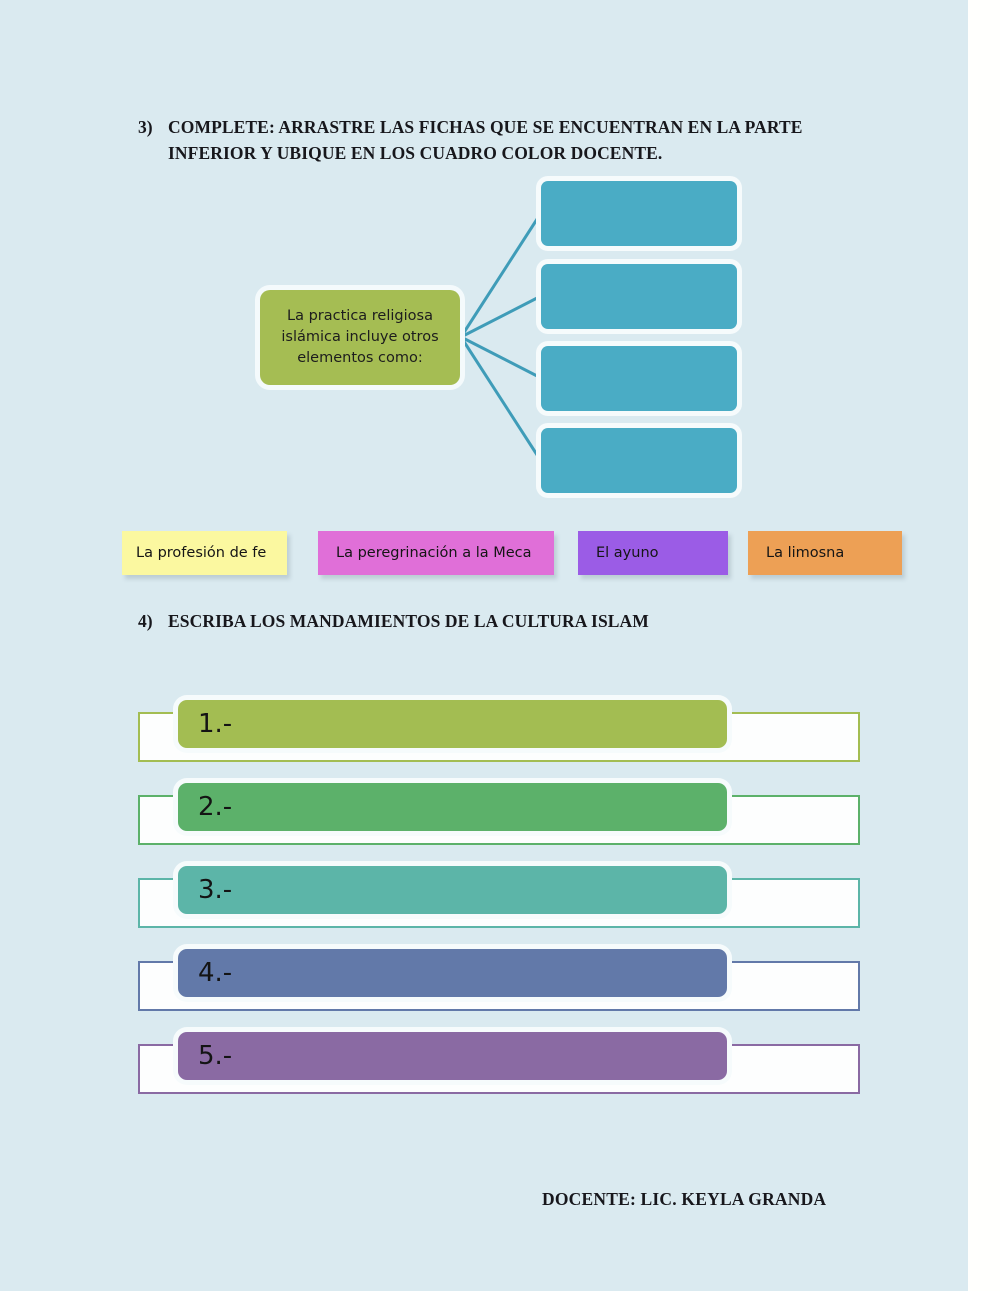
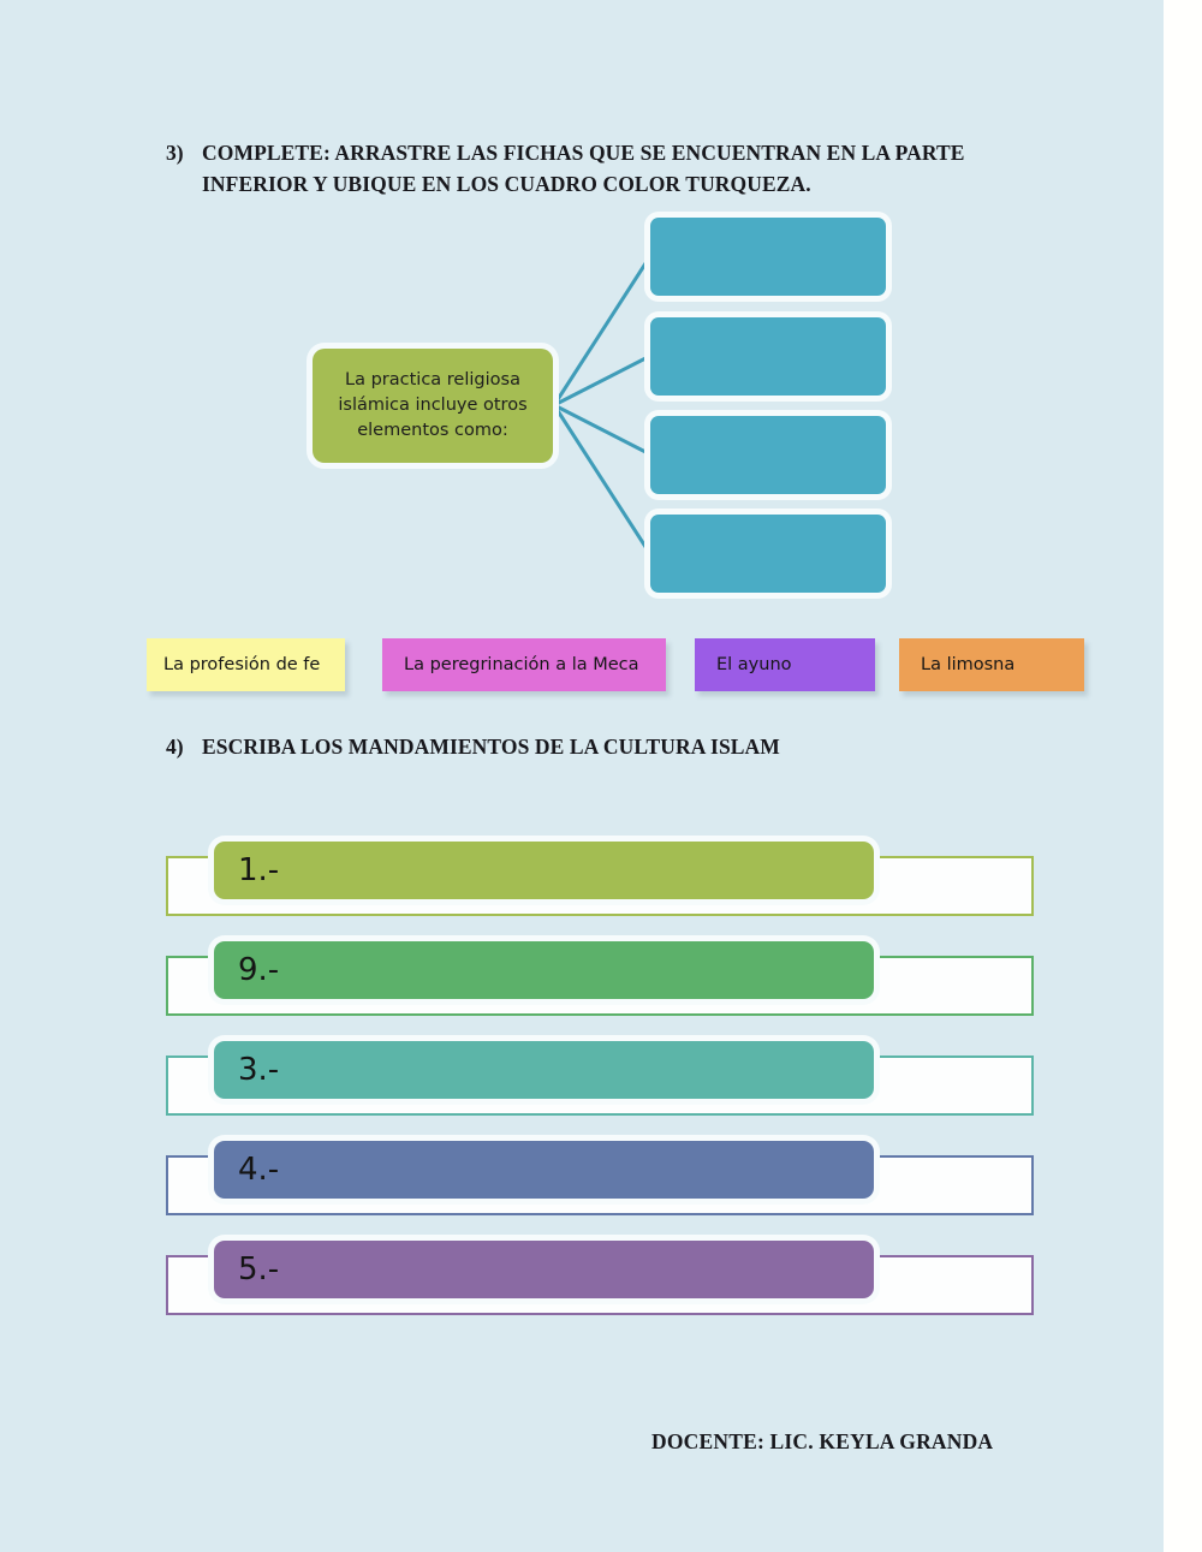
  3)
  COMPLETE: ARRASTRE LAS FICHAS QUE SE ENCUENTRAN EN LA PARTE
- INFERIOR Y UBIQUE EN LOS CUADRO COLOR DOCENTE.
+ INFERIOR Y UBIQUE EN LOS CUADRO COLOR TURQUEZA.
  La practica religiosa islámica incluye otros elementos como:
  La profesión de fe
  La peregrinación a la Meca
  El ayuno
  La limosna
  4)
  ESCRIBA LOS MANDAMIENTOS DE LA CULTURA ISLAM
  1.-
- 2.-
+ 9.-
  3.-
  4.-
  5.-
  DOCENTE: LIC. KEYLA GRANDA
